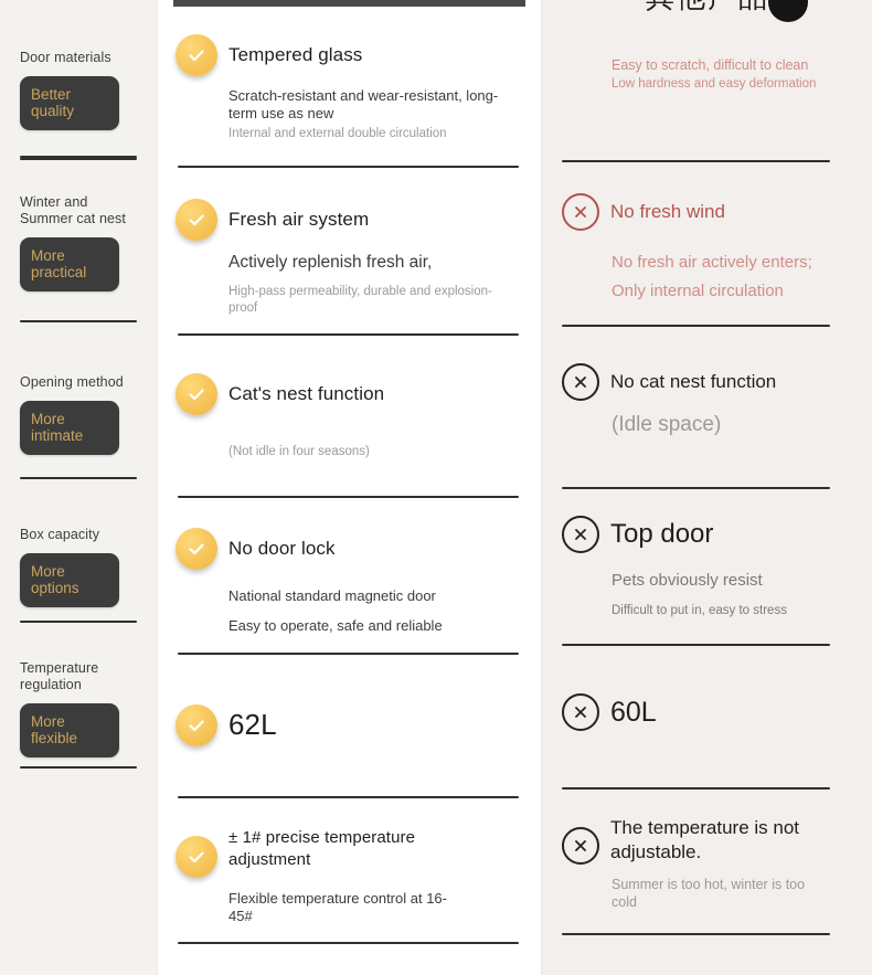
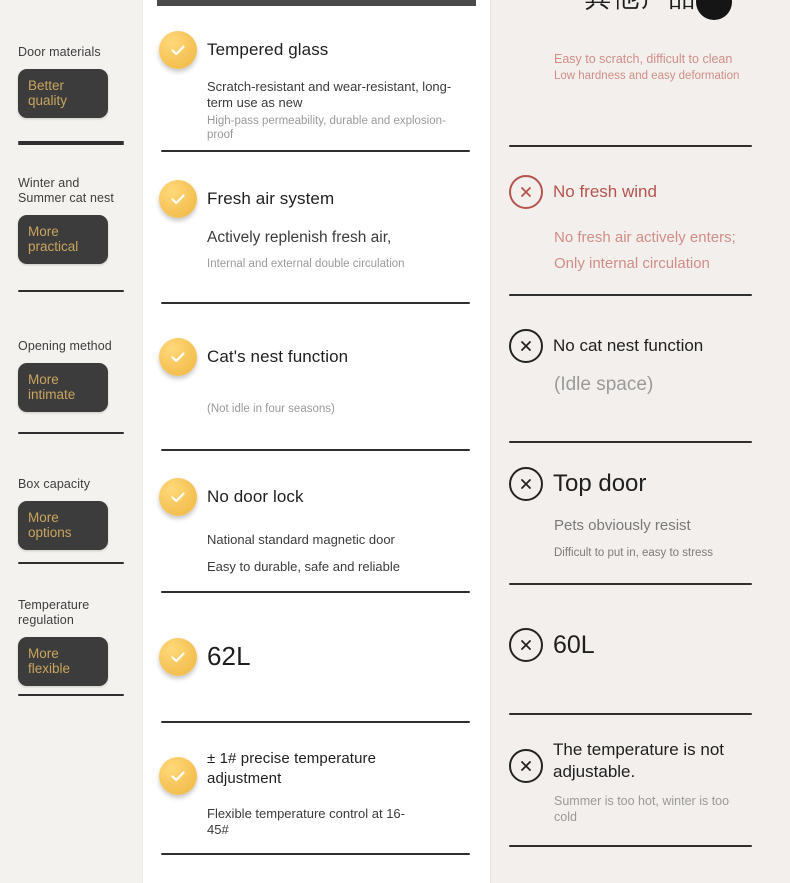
  Door materials
  Better quality
  Winter and Summer cat nest
  More practical
  Opening method
  More intimate
  Box capacity
  More options
  Temperature regulation
  More flexible
  Tempered glass
  Scratch-resistant and wear-resistant, long-term use as new
- Internal and external double circulation
+ High-pass permeability, durable and explosion-proof
  Fresh air system
  Actively replenish fresh air,
- High-pass permeability, durable and explosion-proof
+ Internal and external double circulation
  Cat's nest function
  (Not idle in four seasons)
  No door lock
  National standard magnetic door
- Easy to operate, safe and reliable
+ Easy to durable, safe and reliable
  62L
  ± 1# precise temperature adjustment
  Flexible temperature control at 16-45#
  Easy to scratch, difficult to clean
  Low hardness and easy deformation
  No fresh wind
  No fresh air actively enters; Only internal circulation
  No cat nest function
  (Idle space)
  Top door
  Pets obviously resist
  Difficult to put in, easy to stress
  60L
  The temperature is not adjustable.
  Summer is too hot, winter is too cold
